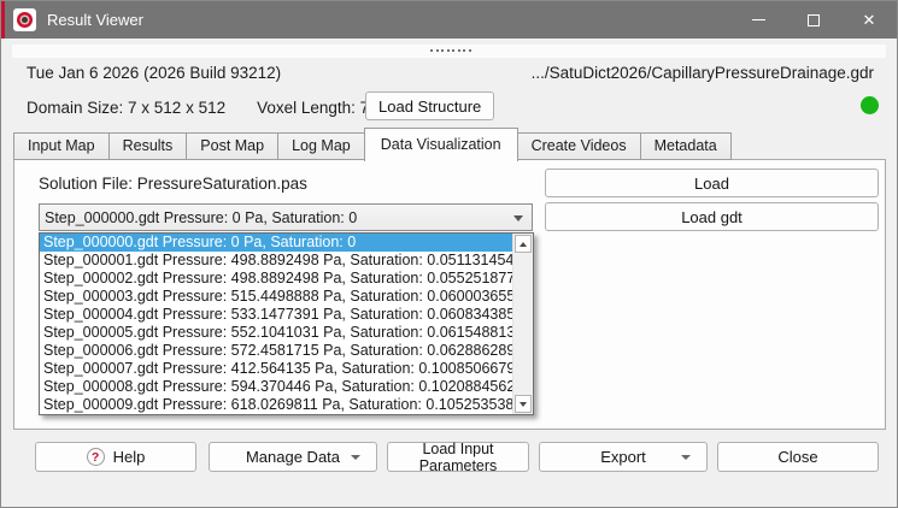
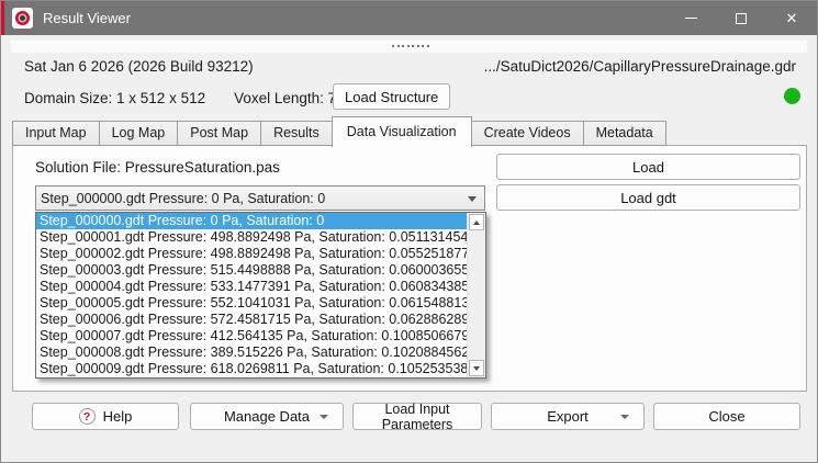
  Result Viewer
  ✕
- Tue Jan 6 2026 (2026 Build 93212)
+ Sat Jan 6 2026 (2026 Build 93212)
  .../SatuDict2026/CapillaryPressureDrainage.gdr
- Domain Size: 7 x 512 x 512
+ Domain Size: 1 x 512 x 512
  Voxel Length:
  Load Structure
  Input Map
- Results
+ Log Map
  Post Map
- Log Map
+ Results
  Data Visualization
  Create Videos
  Metadata
  Solution File: PressureSaturation.pas
  Load
  Load gdt
  Step_000000.gdt Pressure: 0 Pa, Saturation: 0
  Step_000000.gdt Pressure: 0 Pa, Saturation: 0
  Step_000001.gdt Pressure: 498.8892498 Pa, Saturation: 0.051131454
  Step_000002.gdt Pressure: 498.8892498 Pa, Saturation: 0.055251877
  Step_000003.gdt Pressure: 515.4498888 Pa, Saturation: 0.060003655
  Step_000004.gdt Pressure: 533.1477391 Pa, Saturation: 0.060834385
  Step_000005.gdt Pressure: 552.1041031 Pa, Saturation: 0.061548813
  Step_000006.gdt Pressure: 572.4581715 Pa, Saturation: 0.062886289
  Step_000007.gdt Pressure: 412.564135 Pa, Saturation: 0.1008506679
- Step_000008.gdt Pressure: 594.370446 Pa, Saturation: 0.1020884562
+ Step_000008.gdt Pressure: 389.515226 Pa, Saturation: 0.1020884562
  Step_000009.gdt Pressure: 618.0269811 Pa, Saturation: 0.105253538
  ?
  Help
  Manage Data
  Load Input Parameters
  Export
  Close
